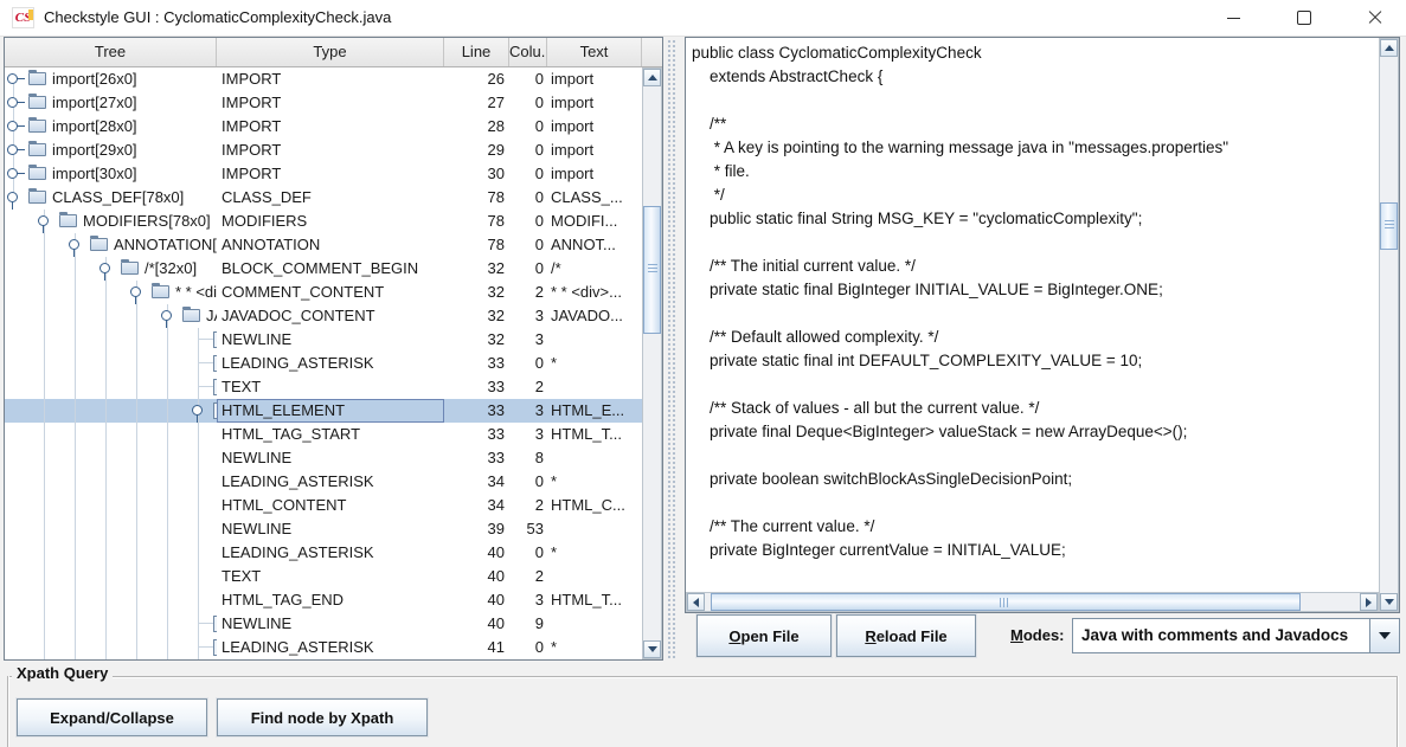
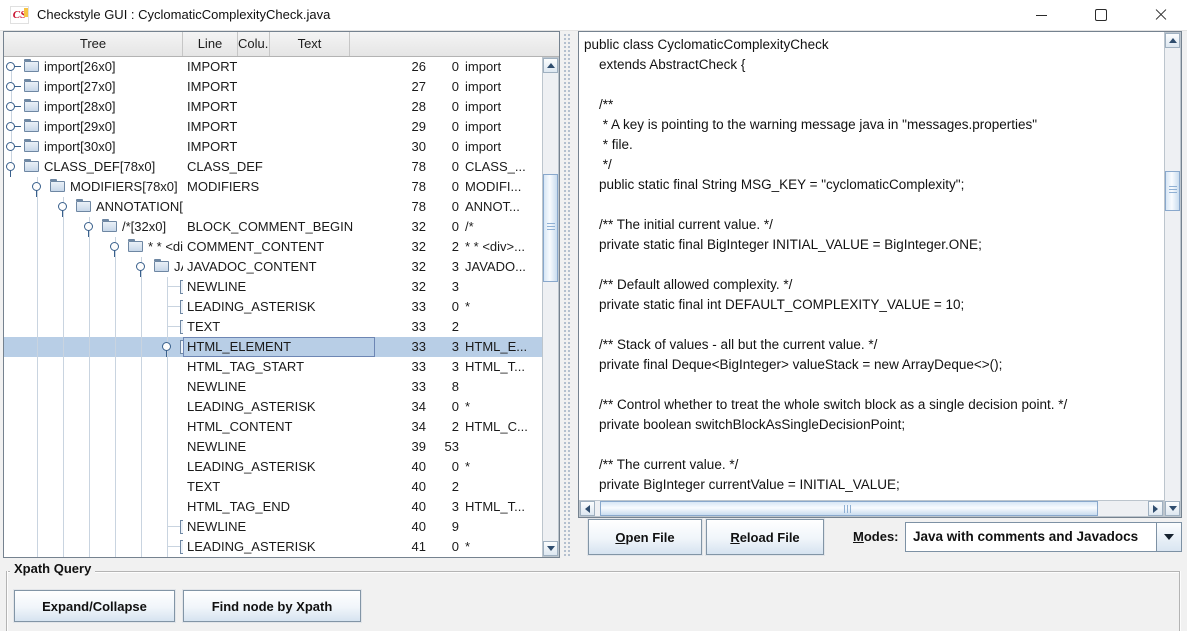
  Checkstyle GUI : CyclomaticComplexityCheck.java
  Tree
- Type
  Line
  Colu.
  Text
  import[26x0]
  IMPORT
  26
  0
  import
  import[27x0]
  IMPORT
  27
  0
  import
  import[28x0]
  IMPORT
  28
  0
  import
  import[29x0]
  IMPORT
  29
  0
  import
  import[30x0]
  IMPORT
  30
  0
  import
  CLASS_DEF[78x0]
  CLASS_DEF
  78
  0
  CLASS_...
  MODIFIERS[78x0]
  MODIFIERS
  78
  0
  MODIFI...
- ANNOTATION
  78
  0
  ANNOT...
  /*[32x0]
  BLOCK_COMMENT_BEGIN
  32
  0
  /*
  COMMENT_CONTENT
  32
  2
  * * <div>...
  JAVADOC_CONTENT
  32
  3
  JAVADO...
  NEWLINE
  32
  3
  LEADING_ASTERISK
  33
  0
  *
  TEXT
  33
  2
  HTML_ELEMENT
  33
  3
  HTML_E...
  HTML_TAG_START
  33
  3
  HTML_T...
  NEWLINE
  33
  8
  LEADING_ASTERISK
  34
  0
  *
  HTML_CONTENT
  34
  2
  HTML_C...
  NEWLINE
  39
  53
  LEADING_ASTERISK
  40
  0
  *
  TEXT
  40
  2
  HTML_TAG_END
  40
  3
  HTML_T...
  NEWLINE
  40
  9
  LEADING_ASTERISK
  41
  0
  *
  public class CyclomaticComplexityCheck
  extends AbstractCheck {
  /**
  * A key is pointing to the warning message java in "messages.properties"
  * file.
  */
  public static final String MSG_KEY = "cyclomaticComplexity";
  /** The initial current value. */
  private static final BigInteger INITIAL_VALUE = BigInteger.ONE;
  /** Default allowed complexity. */
  private static final int DEFAULT_COMPLEXITY_VALUE = 10;
  /** Stack of values - all but the current value. */
  private final Deque<BigInteger> valueStack = new ArrayDeque<>();
+ /** Control whether to treat the whole switch block as a single decision point. */
  private boolean switchBlockAsSingleDecisionPoint;
  /** The current value. */
  private BigInteger currentValue = INITIAL_VALUE;
  Open File
  Reload File
  Modes:
  Java with comments and Javadocs
  Xpath Query
  Expand/Collapse
  Find node by Xpath
